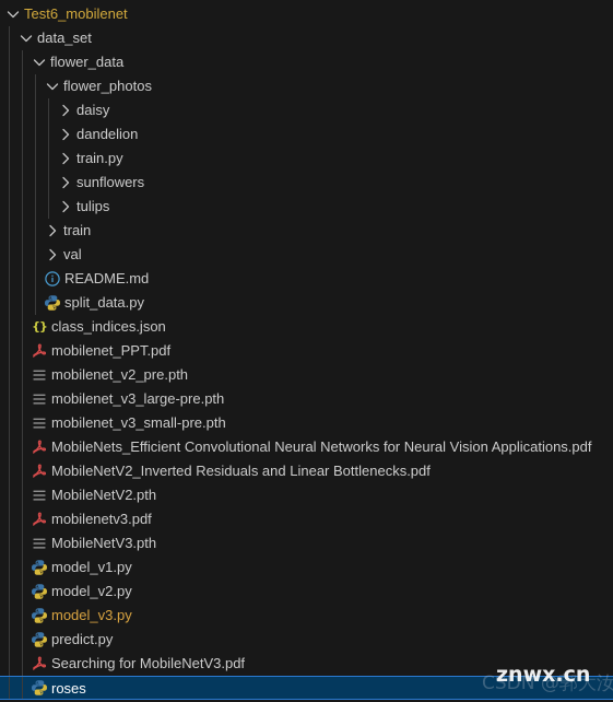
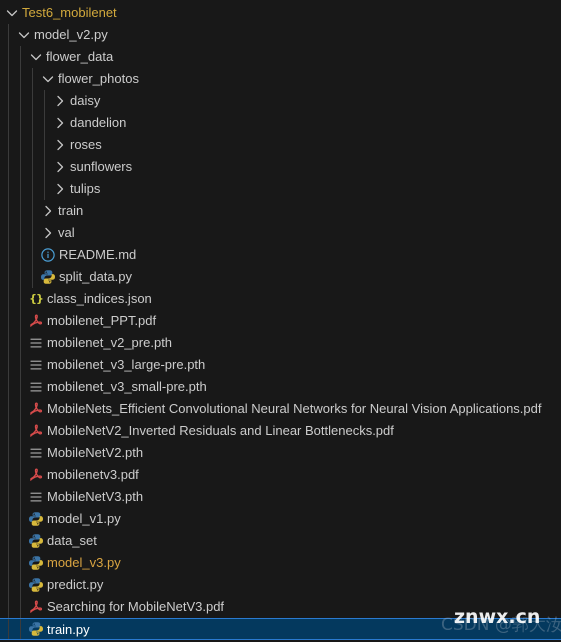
  Test6_mobilenet
- data_set
+ model_v2.py
  flower_data
  flower_photos
  daisy
  dandelion
- train.py
+ roses
  sunflowers
  tulips
  train
  val
  README.md
  split_data.py
  {}
  class_indices.json
  mobilenet_PPT.pdf
  mobilenet_v2_pre.pth
  mobilenet_v3_large-pre.pth
  mobilenet_v3_small-pre.pth
  MobileNets_Efficient Convolutional Neural Networks for Neural Vision Applications.pdf
  MobileNetV2_Inverted Residuals and Linear Bottlenecks.pdf
  MobileNetV2.pth
  mobilenetv3.pdf
  MobileNetV3.pth
  model_v1.py
- model_v2.py
+ data_set
  model_v3.py
  predict.py
  Searching for MobileNetV3.pdf
- roses
+ train.py
  CSDN @郭大汝
  znwx.cn
